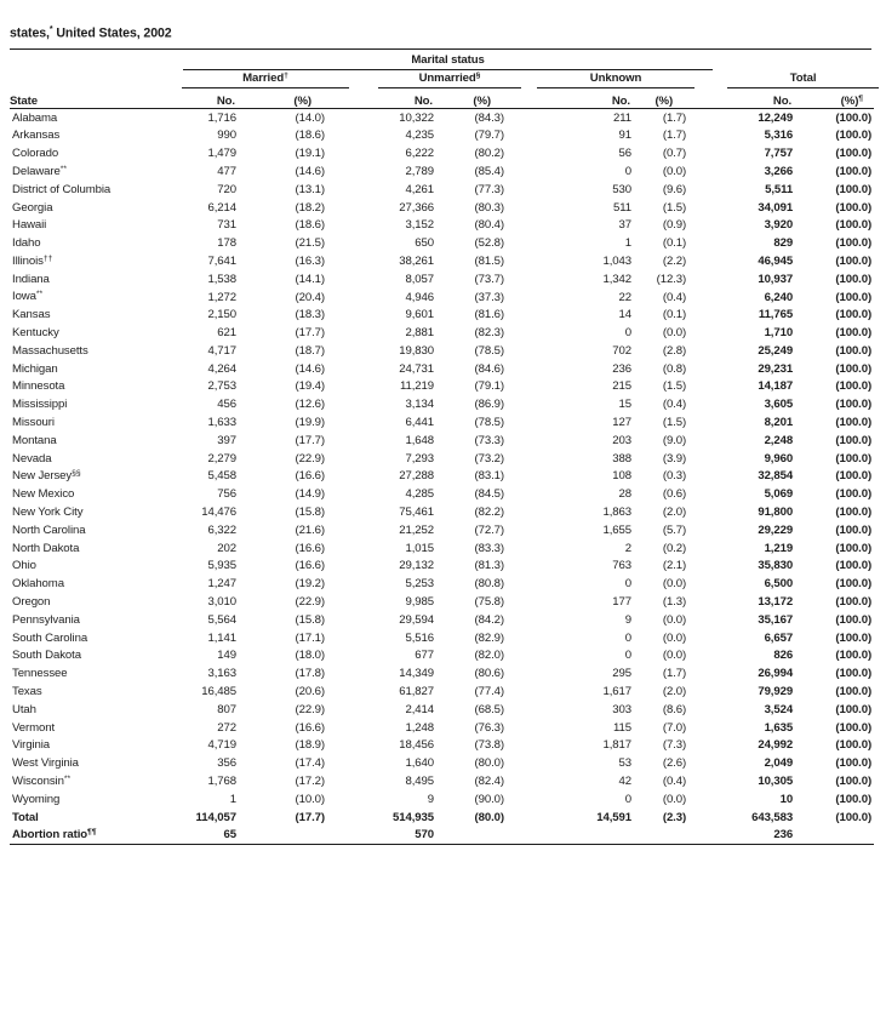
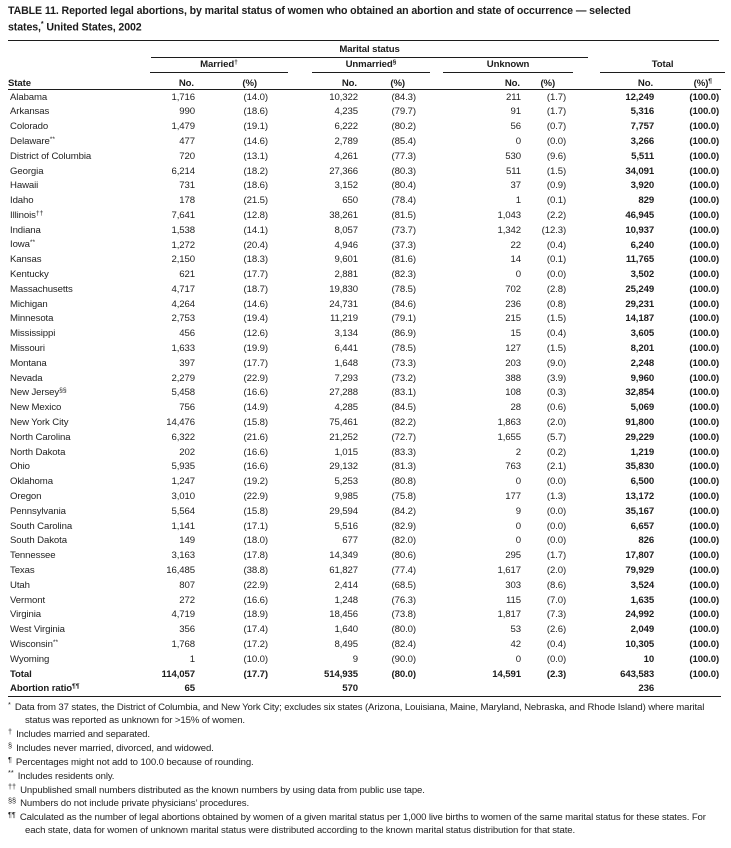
+ TABLE 11. Reported legal abortions, by marital status of women who obtained an abortion and state of occurrence — selected
  states, United States, 2002
  State	Marital status
  Married	Unmarried	Unknown	Total
  No.	(%)	No.	(%)	No.	(%)	No.	(%)
  Alabama	1,716	(14.0)	10,322	(84.3)	211	(1.7)	12,249	(100.0)
  Arkansas	990	(18.6)	4,235	(79.7)	91	(1.7)	5,316	(100.0)
  Colorado	1,479	(19.1)	6,222	(80.2)	56	(0.7)	7,757	(100.0)
  Delaware	477	(14.6)	2,789	(85.4)	0	(0.0)	3,266	(100.0)
  District of Columbia	720	(13.1)	4,261	(77.3)	530	(9.6)	5,511	(100.0)
  Georgia	6,214	(18.2)	27,366	(80.3)	511	(1.5)	34,091	(100.0)
  Hawaii	731	(18.6)	3,152	(80.4)	37	(0.9)	3,920	(100.0)
- Idaho	178	(21.5)	650	(52.8)	1	(0.1)	829	(100.0)
+ Idaho	178	(21.5)	650	(78.4)	1	(0.1)	829	(100.0)
- Illinois	7,641	(16.3)	38,261	(81.5)	1,043	(2.2)	46,945	(100.0)
+ Illinois	7,641	(12.8)	38,261	(81.5)	1,043	(2.2)	46,945	(100.0)
  Indiana	1,538	(14.1)	8,057	(73.7)	1,342	(12.3)	10,937	(100.0)
  Iowa	1,272	(20.4)	4,946	(37.3)	22	(0.4)	6,240	(100.0)
  Kansas	2,150	(18.3)	9,601	(81.6)	14	(0.1)	11,765	(100.0)
- Kentucky	621	(17.7)	2,881	(82.3)	0	(0.0)	1,710	(100.0)
+ Kentucky	621	(17.7)	2,881	(82.3)	0	(0.0)	3,502	(100.0)
  Massachusetts	4,717	(18.7)	19,830	(78.5)	702	(2.8)	25,249	(100.0)
  Michigan	4,264	(14.6)	24,731	(84.6)	236	(0.8)	29,231	(100.0)
  Minnesota	2,753	(19.4)	11,219	(79.1)	215	(1.5)	14,187	(100.0)
  Mississippi	456	(12.6)	3,134	(86.9)	15	(0.4)	3,605	(100.0)
  Missouri	1,633	(19.9)	6,441	(78.5)	127	(1.5)	8,201	(100.0)
  Montana	397	(17.7)	1,648	(73.3)	203	(9.0)	2,248	(100.0)
  Nevada	2,279	(22.9)	7,293	(73.2)	388	(3.9)	9,960	(100.0)
  New Jersey	5,458	(16.6)	27,288	(83.1)	108	(0.3)	32,854	(100.0)
  New Mexico	756	(14.9)	4,285	(84.5)	28	(0.6)	5,069	(100.0)
  New York City	14,476	(15.8)	75,461	(82.2)	1,863	(2.0)	91,800	(100.0)
  North Carolina	6,322	(21.6)	21,252	(72.7)	1,655	(5.7)	29,229	(100.0)
  North Dakota	202	(16.6)	1,015	(83.3)	2	(0.2)	1,219	(100.0)
  Ohio	5,935	(16.6)	29,132	(81.3)	763	(2.1)	35,830	(100.0)
  Oklahoma	1,247	(19.2)	5,253	(80.8)	0	(0.0)	6,500	(100.0)
  Oregon	3,010	(22.9)	9,985	(75.8)	177	(1.3)	13,172	(100.0)
  Pennsylvania	5,564	(15.8)	29,594	(84.2)	9	(0.0)	35,167	(100.0)
  South Carolina	1,141	(17.1)	5,516	(82.9)	0	(0.0)	6,657	(100.0)
  South Dakota	149	(18.0)	677	(82.0)	0	(0.0)	826	(100.0)
- Tennessee	3,163	(17.8)	14,349	(80.6)	295	(1.7)	26,994	(100.0)
+ Tennessee	3,163	(17.8)	14,349	(80.6)	295	(1.7)	17,807	(100.0)
- Texas	16,485	(20.6)	61,827	(77.4)	1,617	(2.0)	79,929	(100.0)
+ Texas	16,485	(38.8)	61,827	(77.4)	1,617	(2.0)	79,929	(100.0)
  Utah	807	(22.9)	2,414	(68.5)	303	(8.6)	3,524	(100.0)
  Vermont	272	(16.6)	1,248	(76.3)	115	(7.0)	1,635	(100.0)
  Virginia	4,719	(18.9)	18,456	(73.8)	1,817	(7.3)	24,992	(100.0)
  West Virginia	356	(17.4)	1,640	(80.0)	53	(2.6)	2,049	(100.0)
  Wisconsin	1,768	(17.2)	8,495	(82.4)	42	(0.4)	10,305	(100.0)
  Wyoming	1	(10.0)	9	(90.0)	0	(0.0)	10	(100.0)
  Total	114,057	(17.7)	514,935	(80.0)	14,591	(2.3)	643,583	(100.0)
  Abortion ratio	65		570				236
+ * Data from 37 states, the District of Columbia, and New York City; excludes six states (Arizona, Louisiana, Maine, Maryland, Nebraska, and Rhode Island) where marital status was reported as unknown for >15% of women.
+ † Includes married and separated.
+ § Includes never married, divorced, and widowed.
+ ¶ Percentages might not add to 100.0 because of rounding.
+ ** Includes residents only.
+ †† Unpublished small numbers distributed as the known numbers by using data from public use tape.
+ §§ Numbers do not include private physicians’ procedures.
+ ¶¶ Calculated as the number of legal abortions obtained by women of a given marital status per 1,000 live births to women of the same marital status for these states. For each state, data for women of unknown marital status were distributed according to the known marital status distribution for that state.
